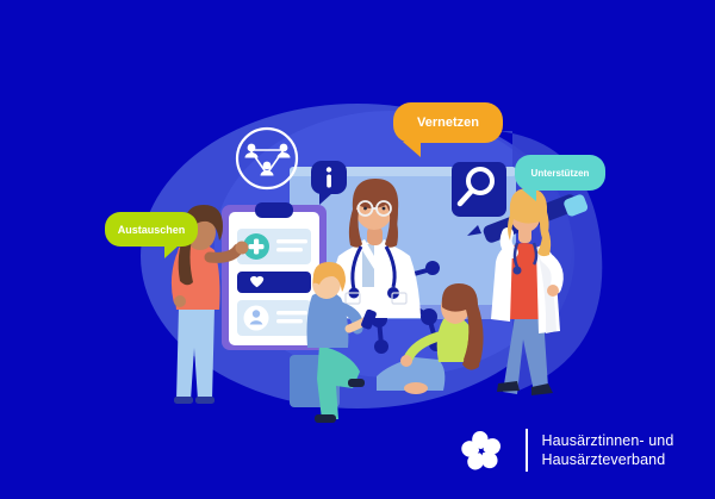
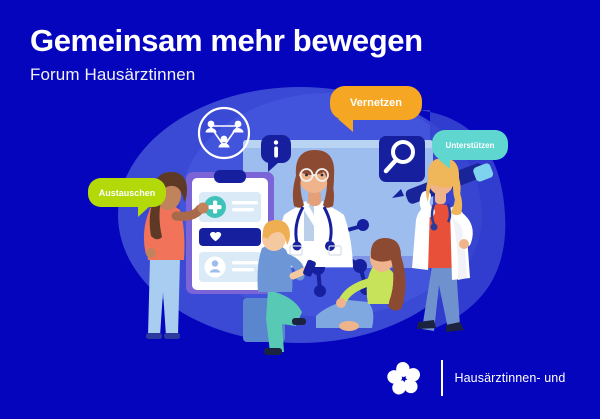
+ Gemeinsam mehr bewegen
+ Forum Hausärztinnen
  Austauschen
  Vernetzen
  Unterstützen
  Hausärztinnen- und
- Hausärzteverband
